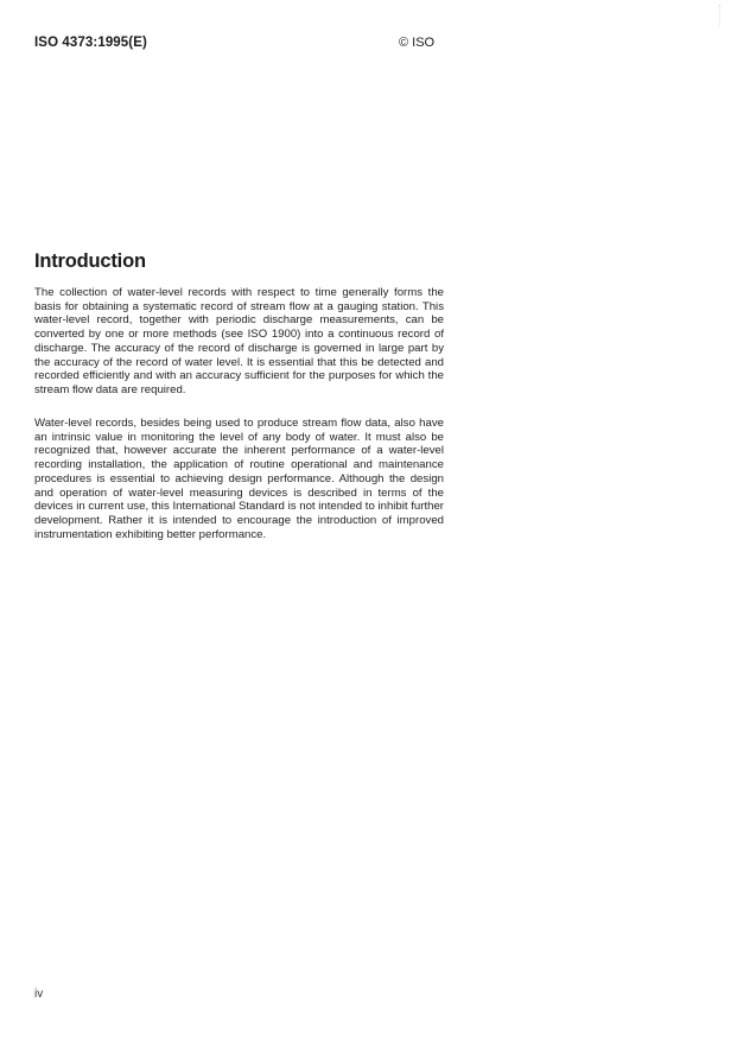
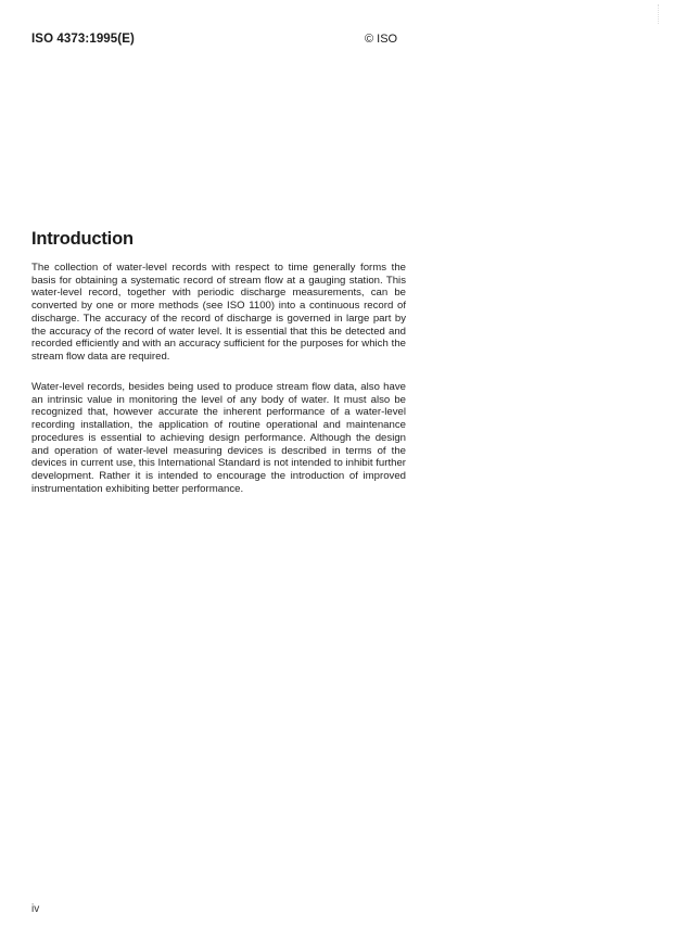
  ISO 4373:1995(E)
  © ISO
  Introduction
- The collection of water-level records with respect to time generally forms the basis for obtaining a systematic record of stream flow at a gauging station. This water-level record, together with periodic discharge measurements, can be converted by one or more methods (see ISO 1900) into a continuous record of discharge. The accuracy of the record of discharge is governed in large part by the accuracy of the record of water level. It is essential that this be detected and recorded efficiently and with an accuracy sufficient for the purposes for which the stream flow data are required.
+ The collection of water-level records with respect to time generally forms the basis for obtaining a systematic record of stream flow at a gauging station. This water-level record, together with periodic discharge measurements, can be converted by one or more methods (see ISO 1100) into a continuous record of discharge. The accuracy of the record of discharge is governed in large part by the accuracy of the record of water level. It is essential that this be detected and recorded efficiently and with an accuracy sufficient for the purposes for which the stream flow data are required.
  Water-level records, besides being used to produce stream flow data, also have an intrinsic value in monitoring the level of any body of water. It must also be recognized that, however accurate the inherent performance of a water-level recording installation, the application of routine operational and maintenance procedures is essential to achieving design performance. Although the design and operation of water-level measuring devices is described in terms of the devices in current use, this International Standard is not intended to inhibit further development. Rather it is intended to encourage the introduction of improved instrumentation exhibiting better performance.
  iv
